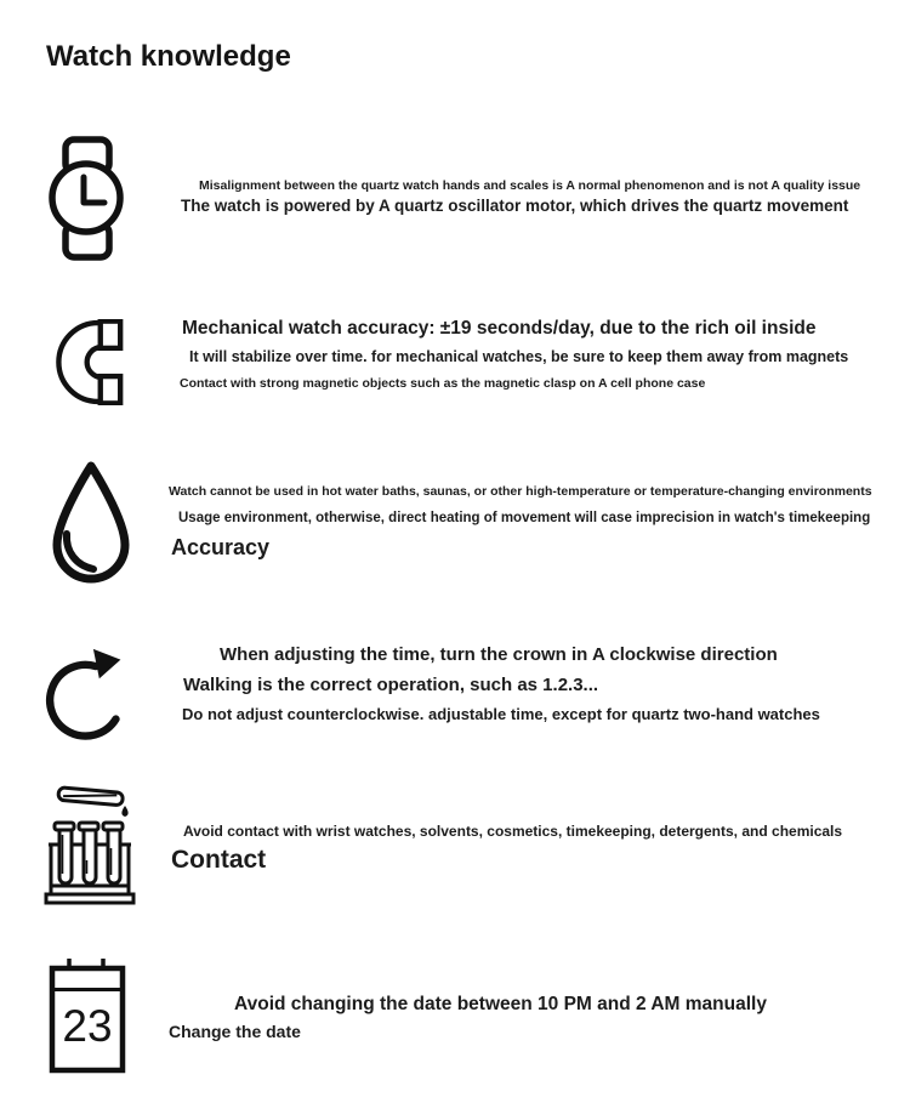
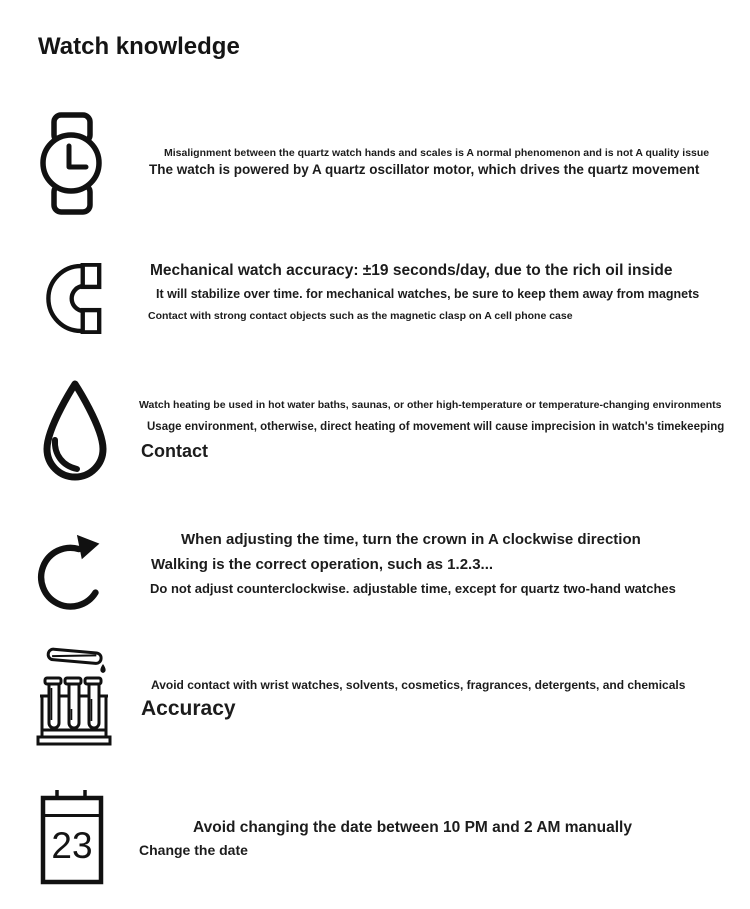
  Watch knowledge
  Misalignment between the quartz watch hands and scales is A normal phenomenon and is not A quality issue
  The watch is powered by A quartz oscillator motor, which drives the quartz movement
  Mechanical watch accuracy: ±19 seconds/day, due to the rich oil inside
  It will stabilize over time. for mechanical watches, be sure to keep them away from magnets
- Contact with strong magnetic objects such as the magnetic clasp on A cell phone case
+ Contact with strong contact objects such as the magnetic clasp on A cell phone case
- Watch cannot be used in hot water baths, saunas, or other high-temperature or temperature-changing environments
+ Watch heating be used in hot water baths, saunas, or other high-temperature or temperature-changing environments
- Usage environment, otherwise, direct heating of movement will case imprecision in watch's timekeeping
+ Usage environment, otherwise, direct heating of movement will cause imprecision in watch's timekeeping
- Accuracy
+ Contact
  When adjusting the time, turn the crown in A clockwise direction
  Walking is the correct operation, such as 1.2.3...
  Do not adjust counterclockwise. adjustable time, except for quartz two-hand watches
- Avoid contact with wrist watches, solvents, cosmetics, timekeeping, detergents, and chemicals
+ Avoid contact with wrist watches, solvents, cosmetics, fragrances, detergents, and chemicals
- Contact
+ Accuracy
  23
  Avoid changing the date between 10 PM and 2 AM manually
  Change the date
